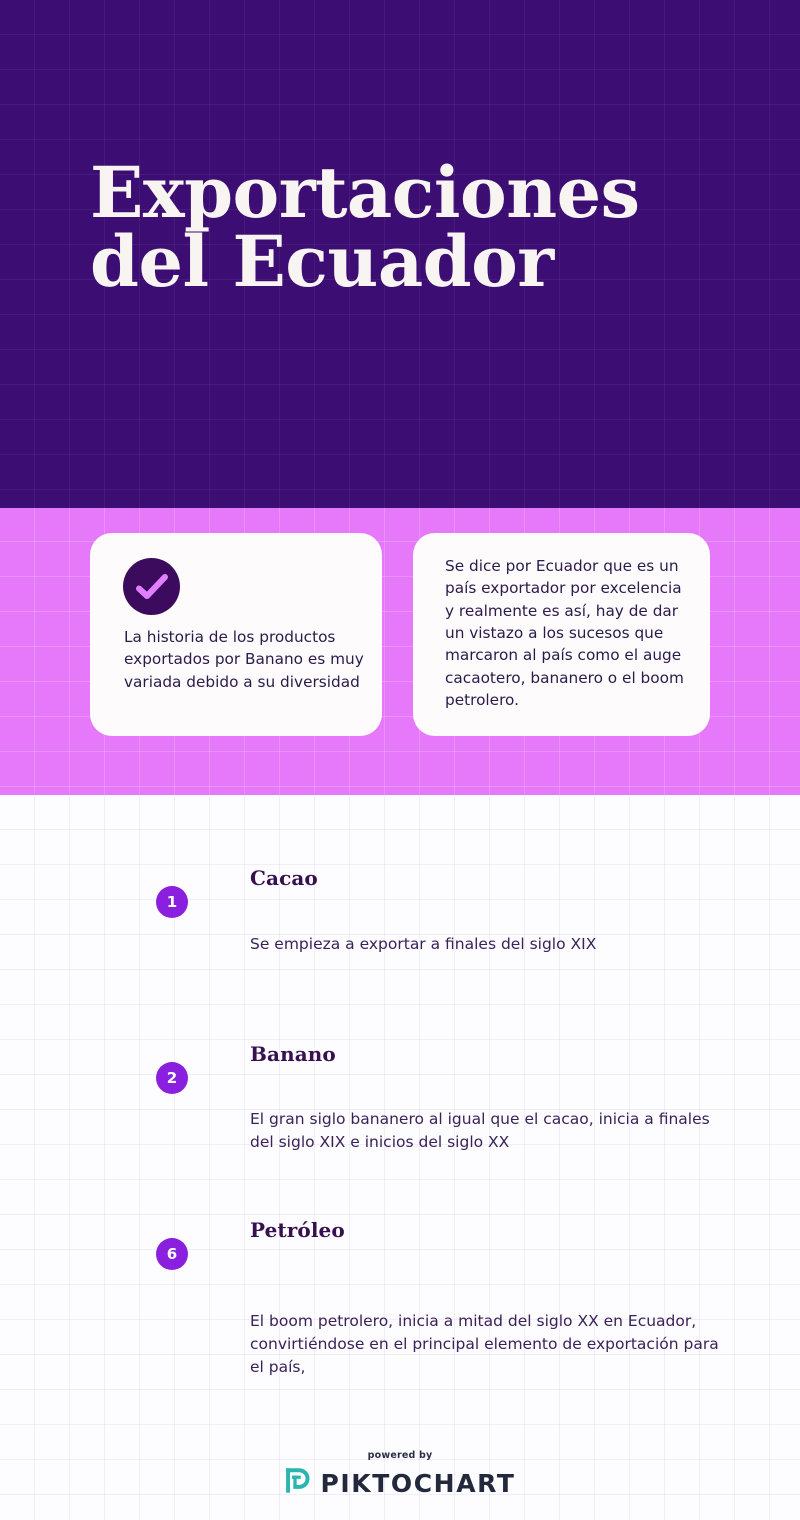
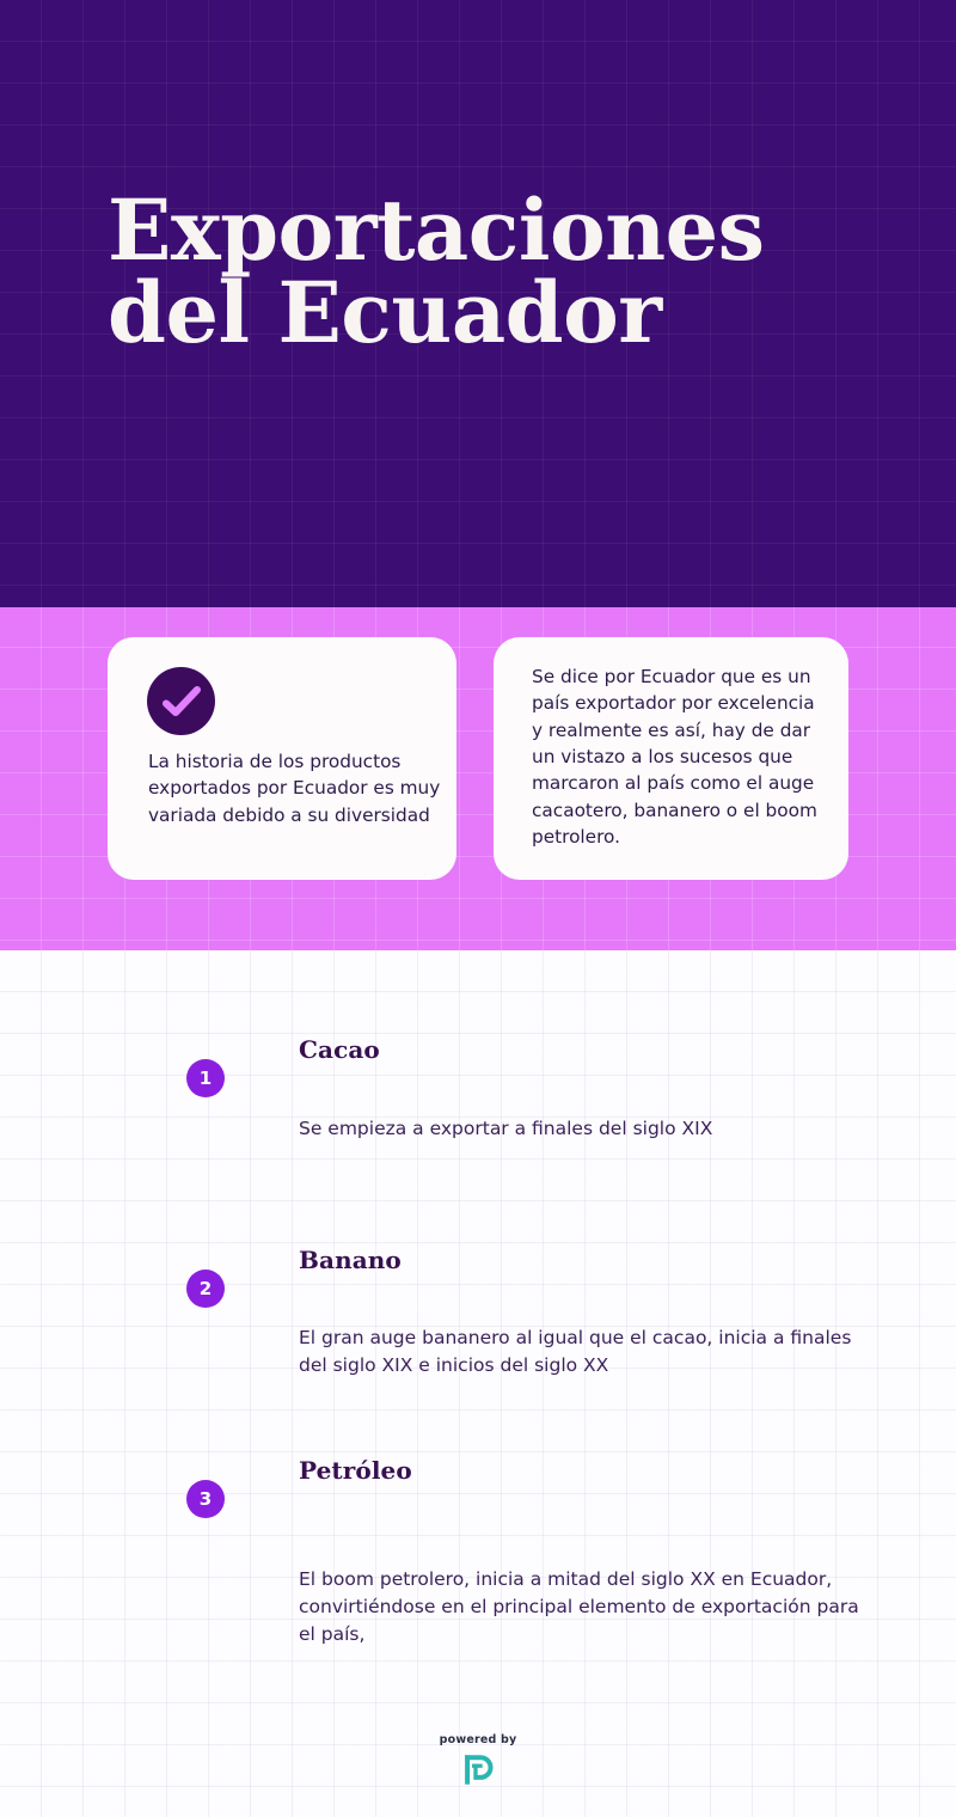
  Exportaciones
  del Ecuador
- La historia de los productos exportados por Banano es muy variada debido a su diversidad
+ La historia de los productos exportados por Ecuador es muy variada debido a su diversidad
  Se dice por Ecuador que es un país exportador por excelencia y realmente es así, hay de dar un vistazo a los sucesos que marcaron al país como el auge cacaotero, bananero o el boom petrolero.
  1
  Cacao
  Se empieza a exportar a finales del siglo XIX
  2
  Banano
- El gran siglo bananero al igual que el cacao, inicia a finales del siglo XIX e inicios del siglo XX
+ El gran auge bananero al igual que el cacao, inicia a finales del siglo XIX e inicios del siglo XX
- 6
+ 3
  Petróleo
  El boom petrolero, inicia a mitad del siglo XX en Ecuador, convirtiéndose en el principal elemento de exportación para el país,
  powered by
- PIKTOCHART
